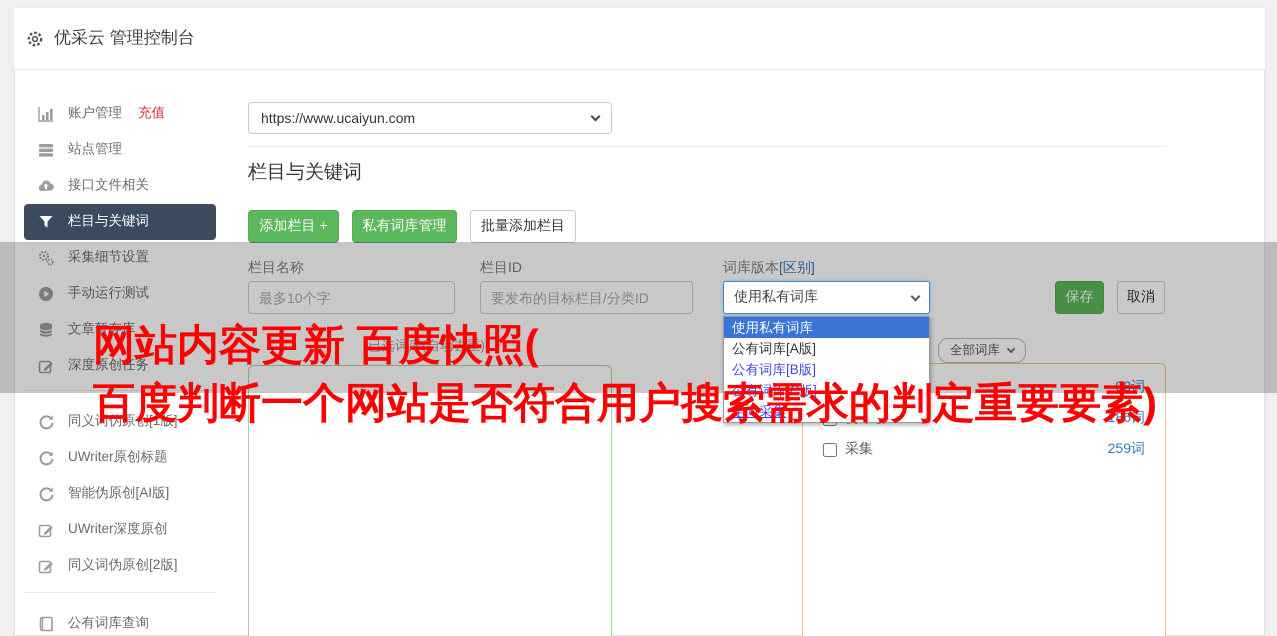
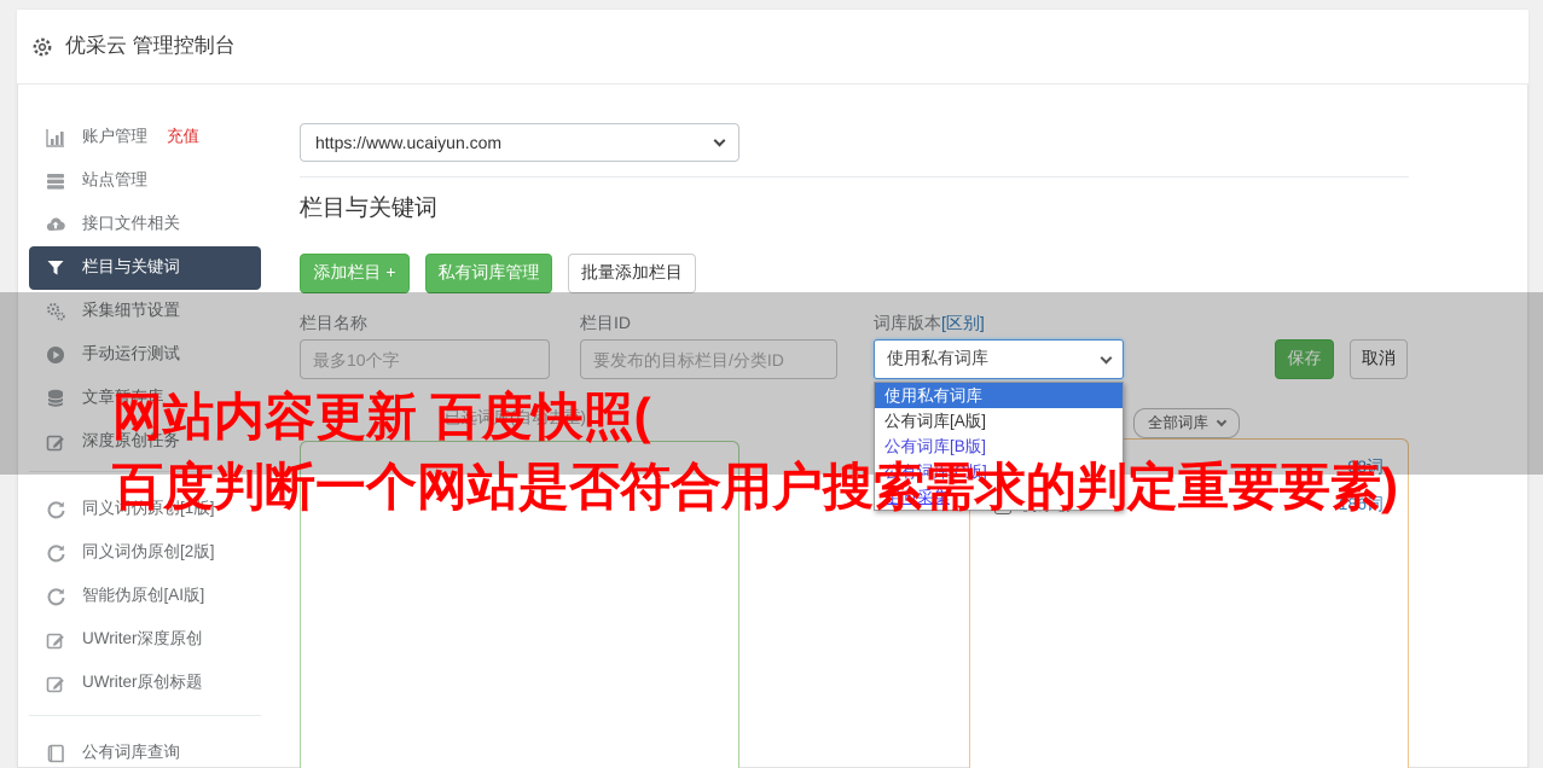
  优采云 管理控制台
  账户管理
  充值
  站点管理
  接口文件相关
  栏目与关键词
  采集细节设置
  手动运行测试
  文章暂存库
  深度原创任务
  同义词伪原创[1版]
- UWriter原创标题
+ 同义词伪原创[2版]
  智能伪原创[AI版]
  UWriter深度原创
- 同义词伪原创[2版]
+ UWriter原创标题
  公有词库查询
  https://www.ucaiyun.com
  栏目与关键词
  添加栏目 +
  私有词库管理
  批量添加栏目
  栏目名称
  栏目ID
  词库版本[区别]
  最多10个字
  要发布的目标栏目/分类ID
  保存
  取消
  已选词库(自动去重)
  全部词库
  98词
  186词
- 采集
- 259词
  使用私有词库
  使用私有词库
  公有词库[A版]
  公有词库[B版]
  公有词库[C版]
  定向采集
  网站内容更新 百度快照(
  百度判断一个网站是否符合用户搜索需求的判定重要要素)
